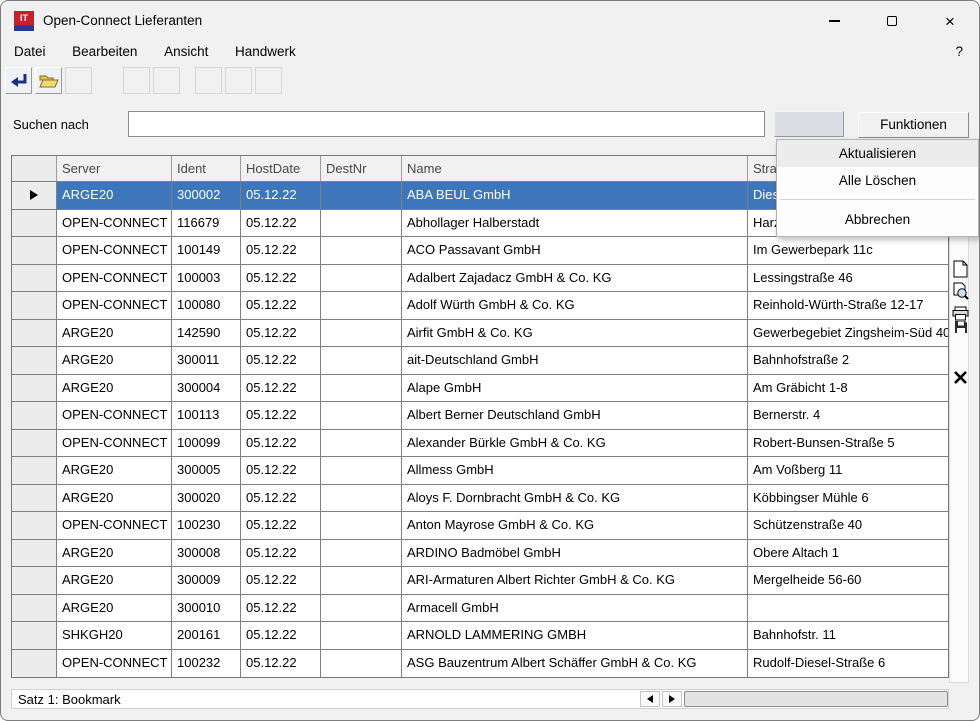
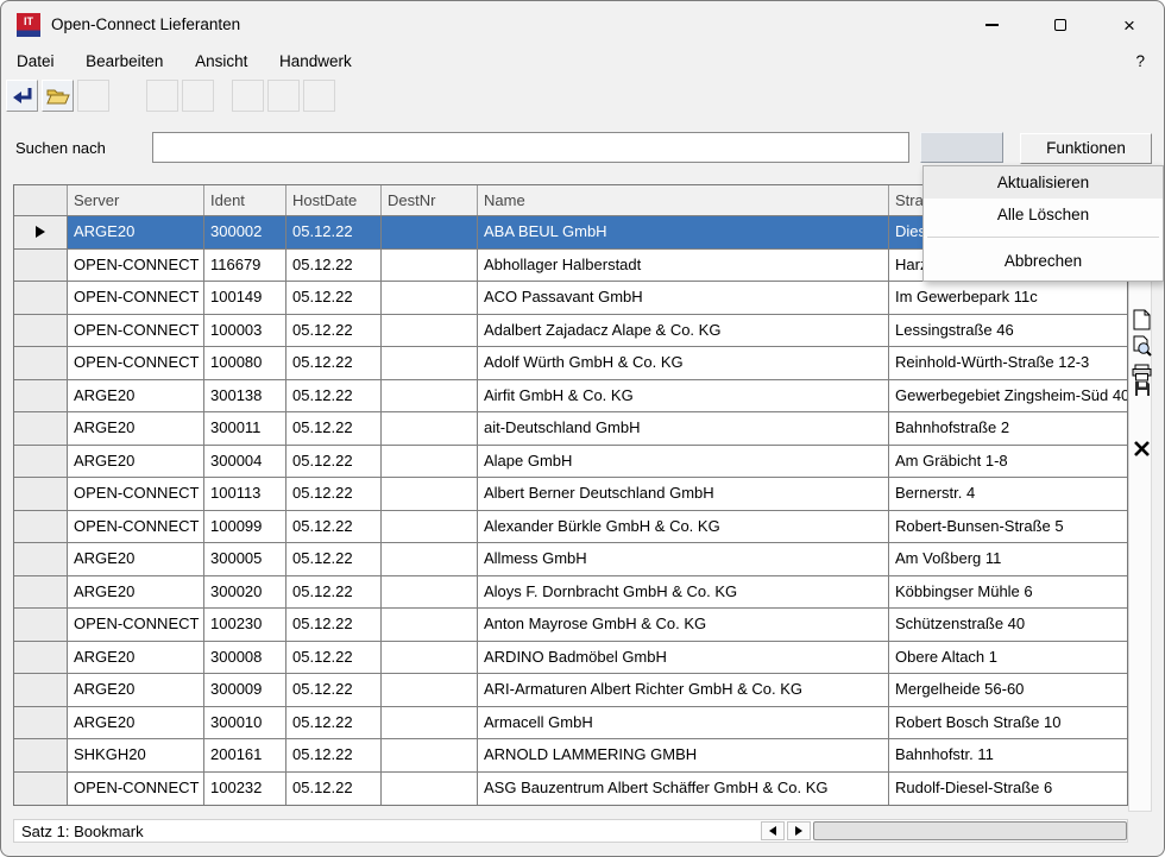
  IT
  Open-Connect Lieferanten
  ×
  Datei Bearbeiten Ansicht Handwerk
  ?
  Suchen nach
  Funktionen
  Aktualisieren
  Alle Löschen
  Abbrechen
  Server
  Ident
  HostDate
  DestNr
  Name
  ARGE20
  300002
  05.12.22
  ABA BEUL GmbH
  Die
  OPEN-CONNECT
  116679
  05.12.22
  Abhollager Halberstadt
  Har
  OPEN-CONNECT
  100149
  05.12.22
  ACO Passavant GmbH
  Im Gewerbepark 11c
  OPEN-CONNECT
  100003
  05.12.22
- Adalbert Zajadacz GmbH & Co. KG
+ Adalbert Zajadacz Alape & Co. KG
  Lessingstraße 46
  OPEN-CONNECT
  100080
  05.12.22
  Adolf Würth GmbH & Co. KG
- Reinhold-Würth-Straße 12-17
+ Reinhold-Würth-Straße 12-3
  ARGE20
- 142590
+ 300138
  05.12.22
  Airfit GmbH & Co. KG
  Gewerbegebiet Zingsheim-Süd 40
  ARGE20
  300011
  05.12.22
  ait-Deutschland GmbH
  Bahnhofstraße 2
  ARGE20
  300004
  05.12.22
  Alape GmbH
  Am Gräbicht 1-8
  OPEN-CONNECT
  100113
  05.12.22
  Albert Berner Deutschland GmbH
  Bernerstr. 4
  OPEN-CONNECT
  100099
  05.12.22
  Alexander Bürkle GmbH & Co. KG
  Robert-Bunsen-Straße 5
  ARGE20
  300005
  05.12.22
  Allmess GmbH
  Am Voßberg 11
  ARGE20
  300020
  05.12.22
  Aloys F. Dornbracht GmbH & Co. KG
  Köbbingser Mühle 6
  OPEN-CONNECT
  100230
  05.12.22
  Anton Mayrose GmbH & Co. KG
  Schützenstraße 40
  ARGE20
  300008
  05.12.22
  ARDINO Badmöbel GmbH
  Obere Altach 1
  ARGE20
  300009
  05.12.22
  ARI-Armaturen Albert Richter GmbH & Co. KG
  Mergelheide 56-60
  ARGE20
  300010
  05.12.22
  Armacell GmbH
+ Robert Bosch Straße 10
  SHKGH20
  200161
  05.12.22
  ARNOLD LAMMERING GMBH
  Bahnhofstr. 11
  OPEN-CONNECT
  100232
  05.12.22
  ASG Bauzentrum Albert Schäffer GmbH & Co. KG
  Rudolf-Diesel-Straße 6
  Satz 1: Bookmark
